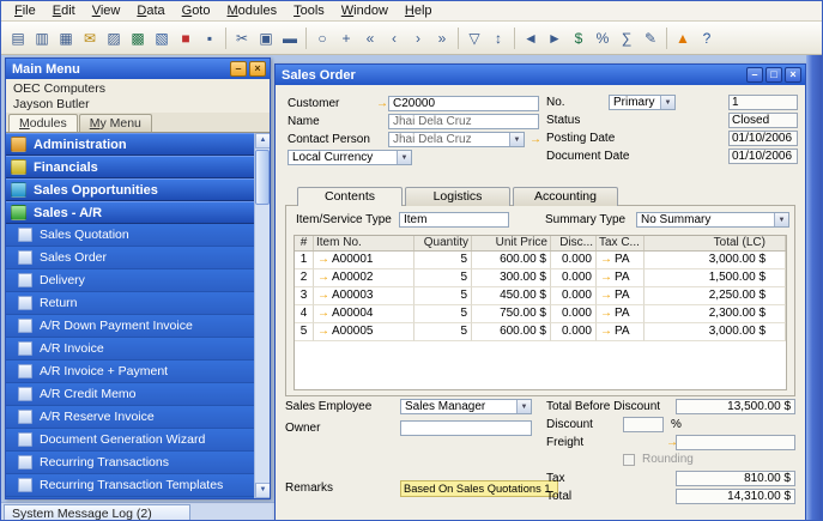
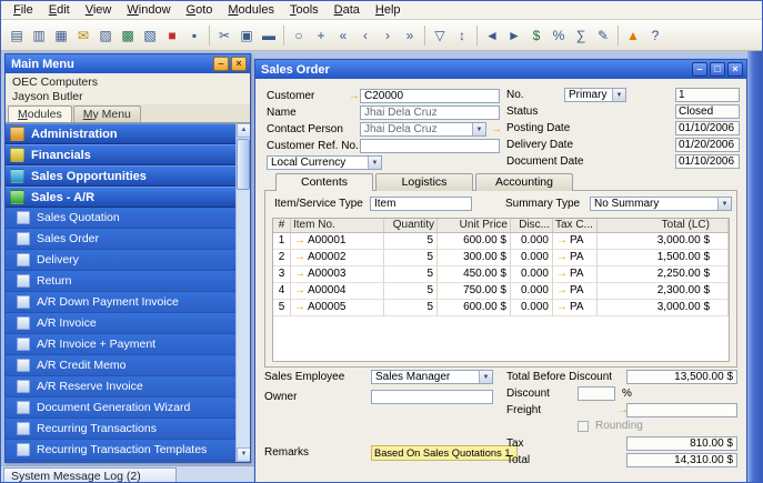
  File
  Edit
  View
- Data
+ Window
  Goto
  Modules
  Tools
- Window
+ Data
  Help
  ▤
  ▥
  ▦
  ✉
  ▨
  ▩
  ▧
  ■
  ▪
  ✂
  ▣
  ▬
  ○
  +
  «
  ‹
  ›
  »
  ▽
  ↕
  ◄
  ►
  $
  %
  ∑
  ✎
  ▲
  ?
  Main Menu
  –
  ×
  OEC Computers
  Jayson Butler
  Modules
  My Menu
  Administration
  Financials
  Sales Opportunities
  Sales - A/R
  Sales Quotation
  Sales Order
  Delivery
  Return
  A/R Down Payment Invoice
  A/R Invoice
  A/R Invoice + Payment
  A/R Credit Memo
  A/R Reserve Invoice
  Document Generation Wizard
  Recurring Transactions
  Recurring Transaction Templates
  Sales Order
  –
  □
  ×
  Customer
  →
  C20000
  Name
  Jhai Dela Cruz
  Contact Person
  Jhai Dela Cruz
  →
+ Customer Ref. No.
  Local Currency
  No.
  Primary
  1
  Status
  Closed
  Posting Date
  01/10/2006
+ Delivery Date
+ 01/20/2006
  Document Date
  01/10/2006
  Contents
  Logistics
  Accounting
  Item/Service Type
  Item
  Summary Type
  No Summary
  #
  Item No.
  Quantity
  Unit Price
  Disc...
  Tax C...
  Total (LC)
  1
  → A00001
  5
  600.00 $
  0.000
  → PA
  3,000.00 $
  2
  → A00002
  5
  300.00 $
  0.000
  → PA
  1,500.00 $
  3
  → A00003
  5
  450.00 $
  0.000
  → PA
  2,250.00 $
  4
  → A00004
  5
  750.00 $
  0.000
  → PA
  2,300.00 $
  5
  → A00005
  5
  600.00 $
  0.000
  → PA
  3,000.00 $
  Sales Employee
  Sales Manager
  Owner
  Remarks
  Based On Sales Quotations 1.
  Total Before Discount
  13,500.00 $
  Discount
  %
  Freight
  →
  Rounding
  Tax
  810.00 $
  Total
  14,310.00 $
  System Message Log (2)
